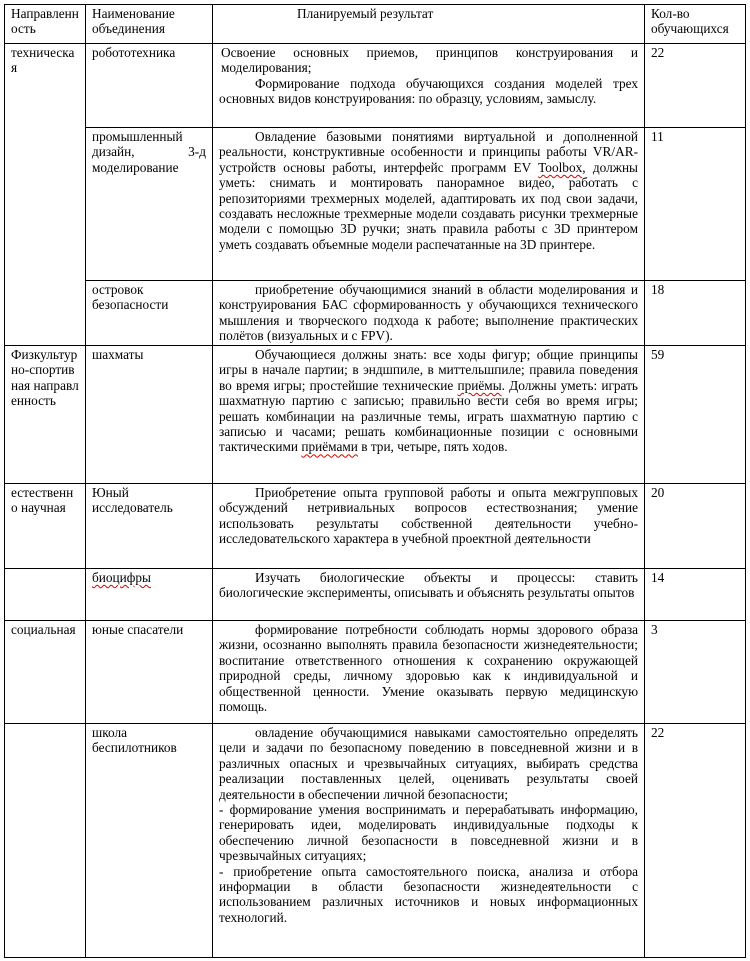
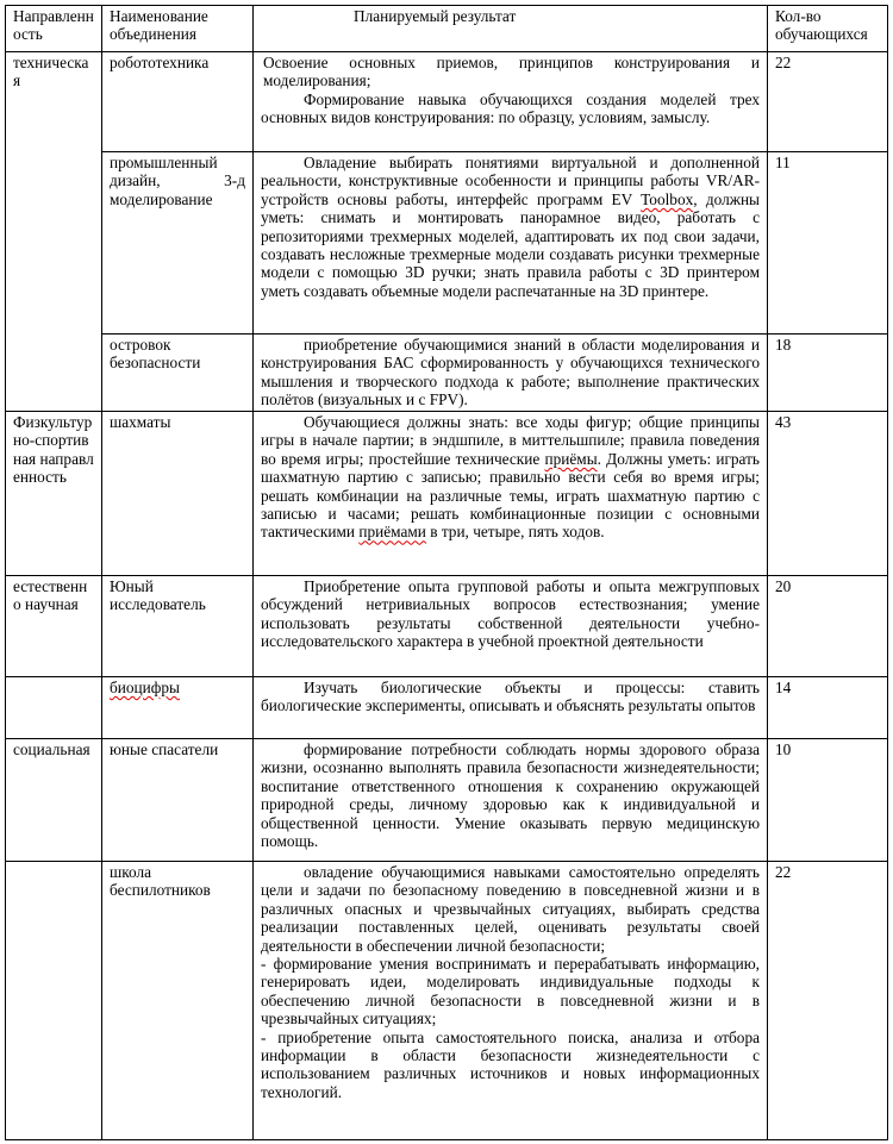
  Направленность	Наименование объединения	Планируемый результат	Кол-во обучающихся
- техническая	робототехника	Освоение основных приемов, принципов конструирования и моделирования; Формирование подхода обучающихся создания моделей трех основных видов конструирования: по образцу, условиям, замыслу.	22
+ техническая	робототехника	Освоение основных приемов, принципов конструирования и моделирования; Формирование навыка обучающихся создания моделей трех основных видов конструирования: по образцу, условиям, замыслу.	22
- промышленный дизайн, 3-д моделирование	Овладение базовыми понятиями виртуальной и дополненной реальности, конструктивные особенности и принципы работы VR/AR-устройств основы работы, интерфейс программ EV Toolbox, должны уметь: снимать и монтировать панорамное видео, работать с репозиториями трехмерных моделей, адаптировать их под свои задачи, создавать несложные трехмерные модели создавать рисунки трехмерные модели с помощью 3D ручки; знать правила работы с 3D принтером уметь создавать объемные модели распечатанные на 3D принтере.	11
+ промышленный дизайн, 3-д моделирование	Овладение выбирать понятиями виртуальной и дополненной реальности, конструктивные особенности и принципы работы VR/AR-устройств основы работы, интерфейс программ EV Toolbox, должны уметь: снимать и монтировать панорамное видео, работать с репозиториями трехмерных моделей, адаптировать их под свои задачи, создавать несложные трехмерные модели создавать рисунки трехмерные модели с помощью 3D ручки; знать правила работы с 3D принтером уметь создавать объемные модели распечатанные на 3D принтере.	11
  островок безопасности	приобретение обучающимися знаний в области моделирования и конструирования БАС сформированность у обучающихся технического мышления и творческого подхода к работе; выполнение практических полётов (визуальных и с FPV).	18
- Физкультурно-спортивная направленность	шахматы	Обучающиеся должны знать: все ходы фигур; общие принципы игры в начале партии; в эндшпиле, в миттельшпиле; правила поведения во время игры; простейшие технические приёмы. Должны уметь: играть шахматную партию с записью; правильно вести себя во время игры; решать комбинации на различные темы, играть шахматную партию с записью и часами; решать комбинационные позиции с основными тактическими приёмами в три, четыре, пять ходов.	59
+ Физкультурно-спортивная направленность	шахматы	Обучающиеся должны знать: все ходы фигур; общие принципы игры в начале партии; в эндшпиле, в миттельшпиле; правила поведения во время игры; простейшие технические приёмы. Должны уметь: играть шахматную партию с записью; правильно вести себя во время игры; решать комбинации на различные темы, играть шахматную партию с записью и часами; решать комбинационные позиции с основными тактическими приёмами в три, четыре, пять ходов.	43
  естественно научная	Юный исследователь	Приобретение опыта групповой работы и опыта межгрупповых обсуждений нетривиальных вопросов естествознания; умение использовать результаты собственной деятельности учебно-исследовательского характера в учебной проектной деятельности	20
  	биоцифры	Изучать биологические объекты и процессы: ставить биологические эксперименты, описывать и объяснять результаты опытов	14
- социальная	юные спасатели	формирование потребности соблюдать нормы здорового образа жизни, осознанно выполнять правила безопасности жизнедеятельности; воспитание ответственного отношения к сохранению окружающей природной среды, личному здоровью как к индивидуальной и общественной ценности. Умение оказывать первую медицинскую помощь.	3
+ социальная	юные спасатели	формирование потребности соблюдать нормы здорового образа жизни, осознанно выполнять правила безопасности жизнедеятельности; воспитание ответственного отношения к сохранению окружающей природной среды, личному здоровью как к индивидуальной и общественной ценности. Умение оказывать первую медицинскую помощь.	10
  	школа беспилотников	овладение обучающимися навыками самостоятельно определять цели и задачи по безопасному поведению в повседневной жизни и в различных опасных и чрезвычайных ситуациях, выбирать средства реализации поставленных целей, оценивать результаты своей деятельности в обеспечении личной безопасности; - формирование умения воспринимать и перерабатывать информацию, генерировать идеи, моделировать индивидуальные подходы к обеспечению личной безопасности в повседневной жизни и в чрезвычайных ситуациях; - приобретение опыта самостоятельного поиска, анализа и отбора информации в области безопасности жизнедеятельности с использованием различных источников и новых информационных технологий.	22
